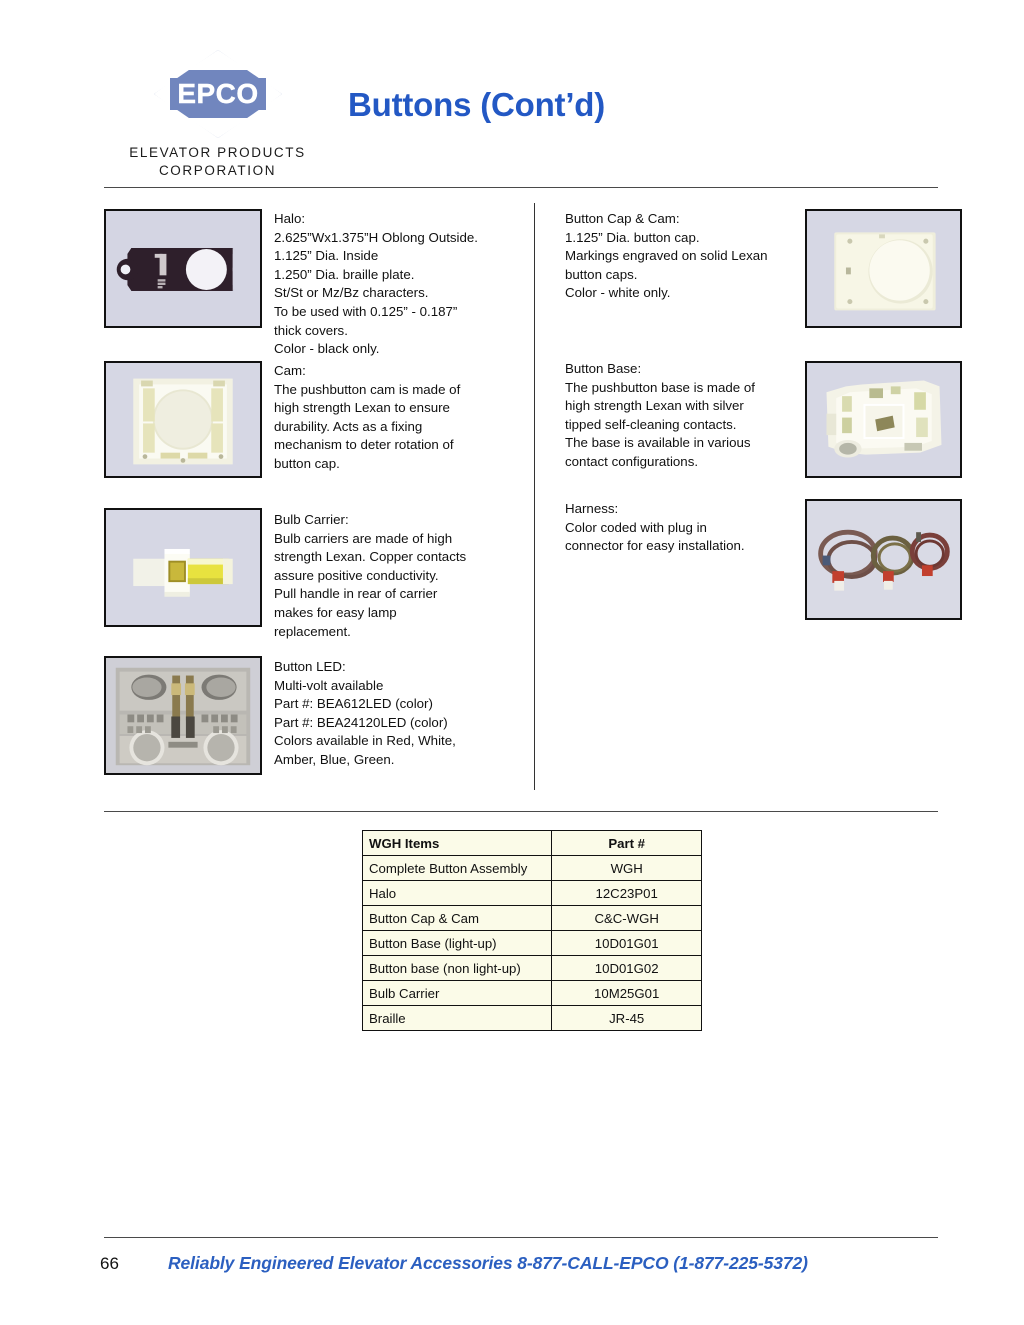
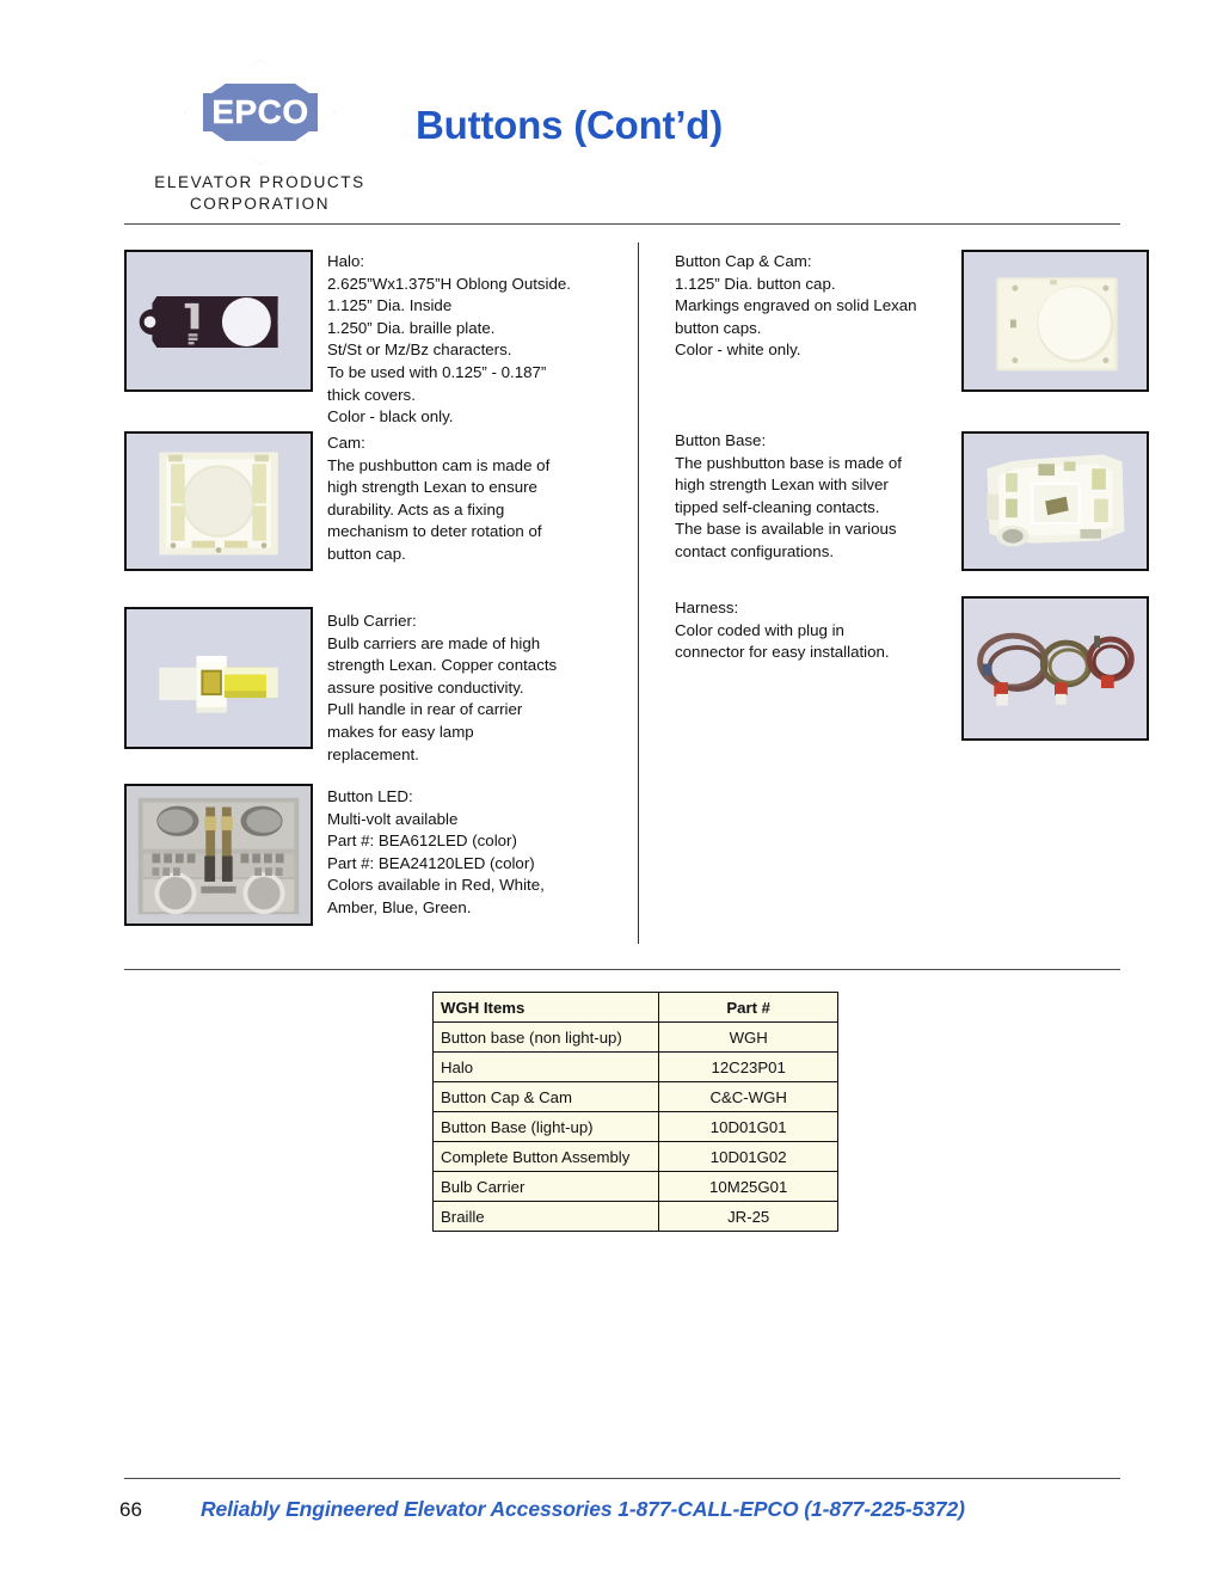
  EPCO
  ELEVATOR PRODUCTS
  CORPORATION
  Buttons (Cont’d)
  Halo:
  2.625”Wx1.375”H Oblong Outside.
  1.125” Dia. Inside
  1.250” Dia. braille plate.
  St/St or Mz/Bz characters.
  To be used with 0.125” - 0.187”
  thick covers.
  Color - black only.
  Button Cap & Cam:
  1.125” Dia. button cap.
  Markings engraved on solid Lexan
  button caps.
  Color - white only.
  Cam:
  The pushbutton cam is made of
  high strength Lexan to ensure
  durability. Acts as a fixing
  mechanism to deter rotation of
  button cap.
  Button Base:
  The pushbutton base is made of
  high strength Lexan with silver
  tipped self-cleaning contacts.
  The base is available in various
  contact configurations.
  Bulb Carrier:
  Bulb carriers are made of high
  strength Lexan. Copper contacts
  assure positive conductivity.
  Pull handle in rear of carrier
  makes for easy lamp
  replacement.
  Harness:
  Color coded with plug in
  connector for easy installation.
  Button LED:
  Multi-volt available
  Part #: BEA612LED (color)
  Part #: BEA24120LED (color)
  Colors available in Red, White,
  Amber, Blue, Green.
  WGH Items	Part #
- Complete Button Assembly	WGH
+ Button base (non light-up)	WGH
  Halo	12C23P01
  Button Cap & Cam	C&C-WGH
  Button Base (light-up)	10D01G01
- Button base (non light-up)	10D01G02
+ Complete Button Assembly	10D01G02
  Bulb Carrier	10M25G01
- Braille	JR-45
+ Braille	JR-25
  66
- Reliably Engineered Elevator Accessories 8-877-CALL-EPCO (1-877-225-5372)
+ Reliably Engineered Elevator Accessories 1-877-CALL-EPCO (1-877-225-5372)
